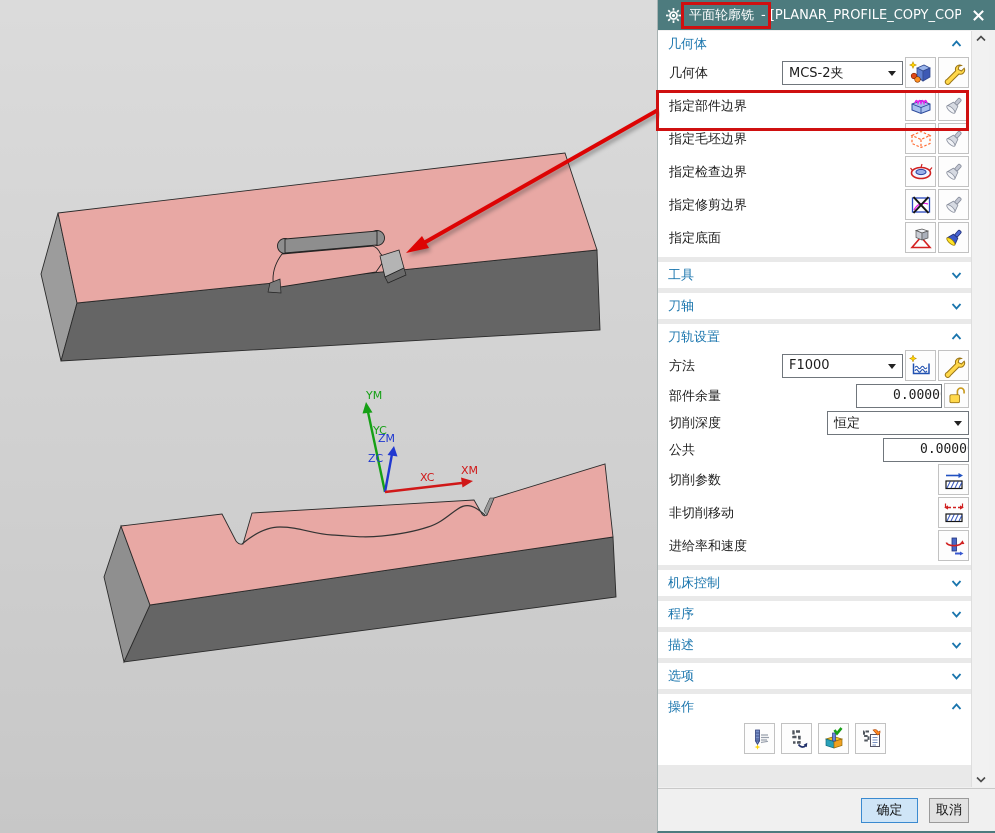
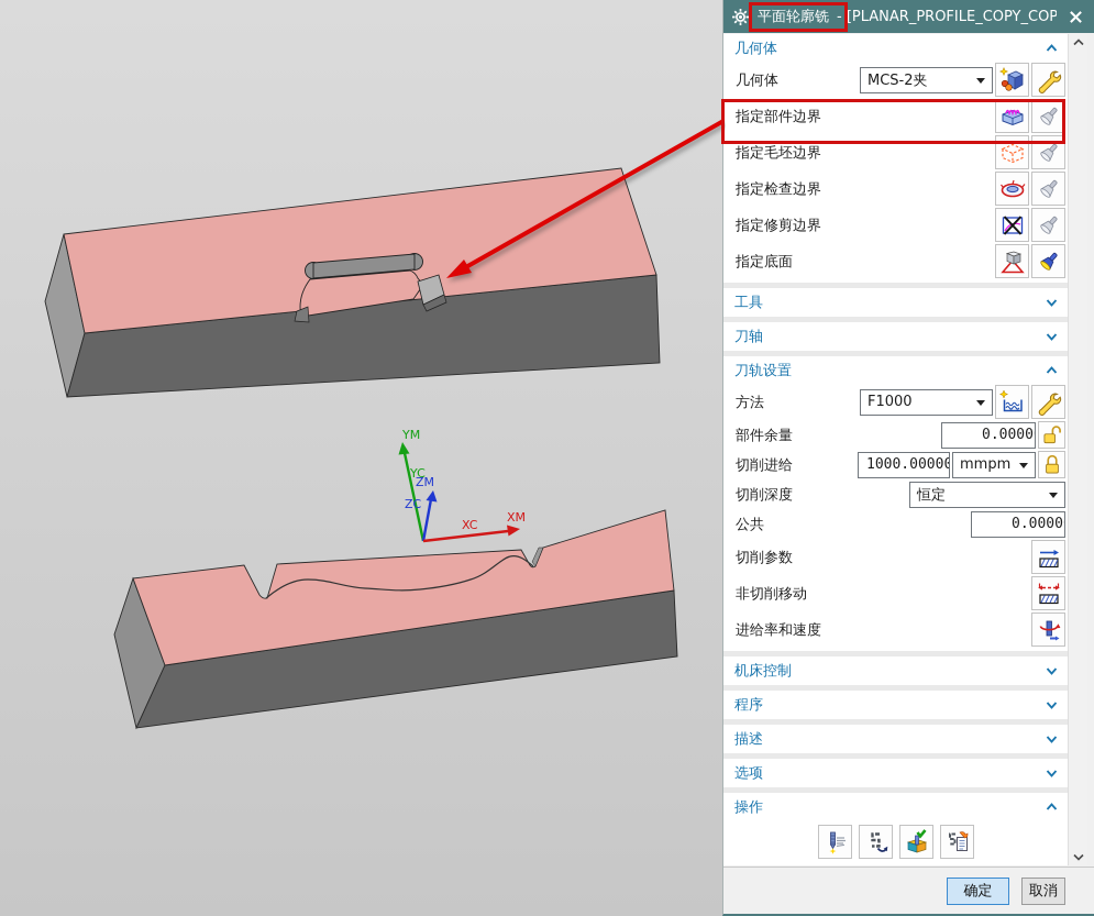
  YM
  YC
  ZM
  ZC
  XC
  XM
  平面轮廓铣
  - [PLANAR_PROFILE_COPY_COP
  几何体
  几何体
  MCS-2夹
  指定部件边界
  指定毛坯边界
  指定检查边界
  指定修剪边界
  指定底面
  工具
  刀轴
  刀轨设置
  方法
  F1000
  部件余量
  0.0000
+ 切削进给
+ 1000.00000
+ mmpm
  切削深度
  恒定
  公共
  0.0000
  切削参数
  非切削移动
  进给率和速度
  机床控制
  程序
  描述
  选项
  操作
  确定
  取消
